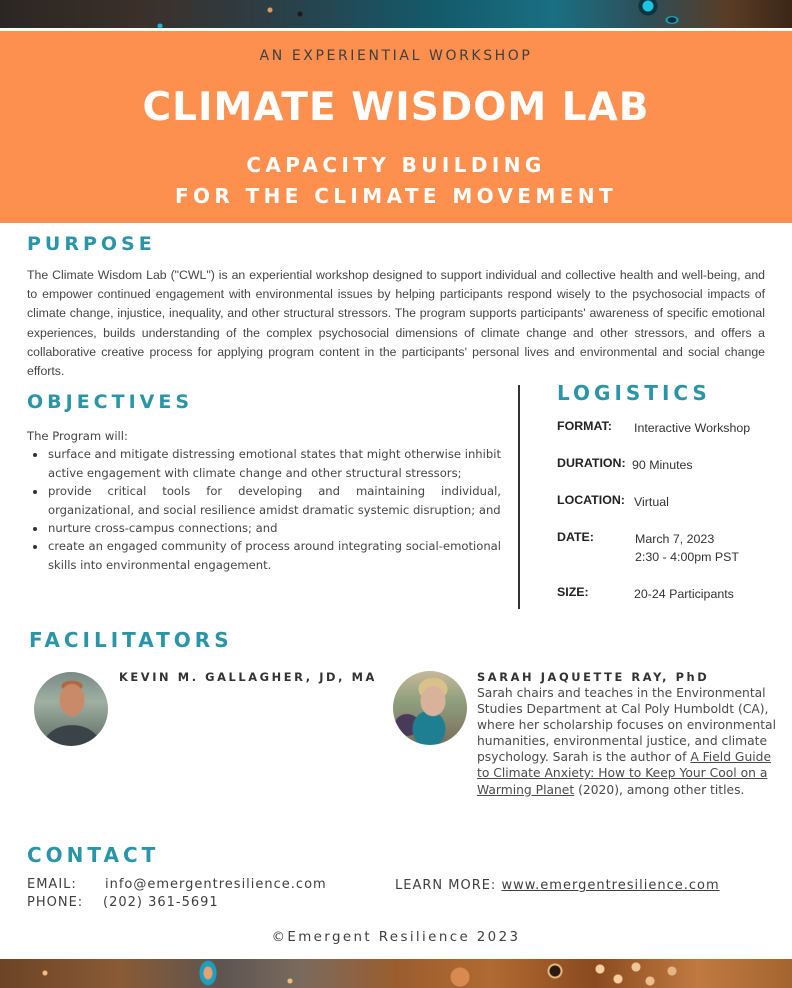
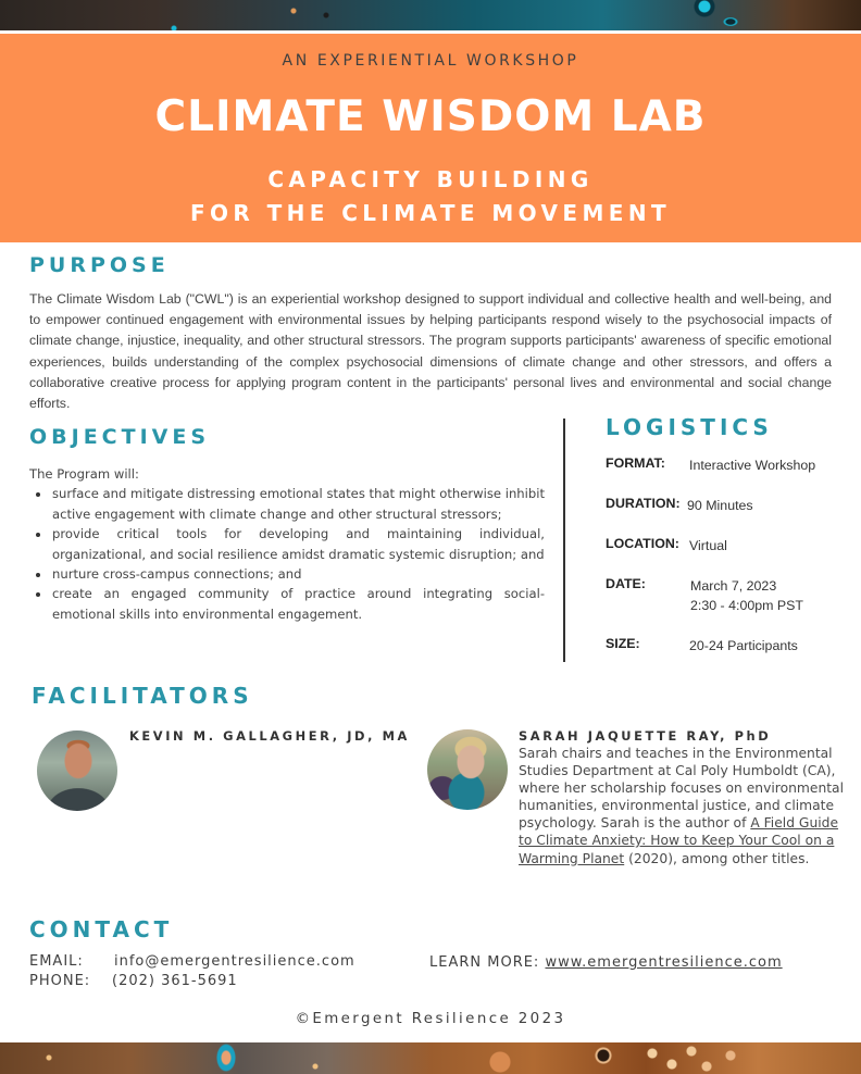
  AN EXPERIENTIAL WORKSHOP
  CLIMATE WISDOM LAB
  CAPACITY BUILDING
  FOR THE CLIMATE MOVEMENT
  PURPOSE
  The Climate Wisdom Lab ("CWL") is an experiential workshop designed to support individual and collective health and well-being, and to empower continued engagement with environmental issues by helping participants respond wisely to the psychosocial impacts of climate change, injustice, inequality, and other structural stressors. The program supports participants' awareness of specific emotional experiences, builds understanding of the complex psychosocial dimensions of climate change and other stressors, and offers a collaborative creative process for applying program content in the participants' personal lives and environmental and social change efforts.
  OBJECTIVES
  The Program will:
  surface and mitigate distressing emotional states that might otherwise inhibit active engagement with climate change and other structural stressors;
  provide critical tools for developing and maintaining individual, organizational, and social resilience amidst dramatic systemic disruption; and
  nurture cross-campus connections; and
- create an engaged community of process around integrating social-emotional skills into environmental engagement.
+ create an engaged community of practice around integrating social-emotional skills into environmental engagement.
  LOGISTICS
  FORMAT: Interactive Workshop
  DURATION: 90 Minutes
  LOCATION: Virtual
  DATE: March 7, 2023
  2:30 - 4:00pm PST
  SIZE: 20-24 Participants
  FACILITATORS
  KEVIN M. GALLAGHER, JD, MA
  SARAH JAQUETTE RAY, PhD
  Sarah chairs and teaches in the Environmental Studies Department at Cal Poly Humboldt (CA), where her scholarship focuses on environmental humanities, environmental justice, and climate psychology. Sarah is the author of A Field Guide to Climate Anxiety: How to Keep Your Cool on a Warming Planet (2020), among other titles.
  CONTACT
  EMAIL: info@emergentresilience.com
  PHONE: (202) 361-5691
  LEARN MORE: www.emergentresilience.com
  ©Emergent Resilience 2023
